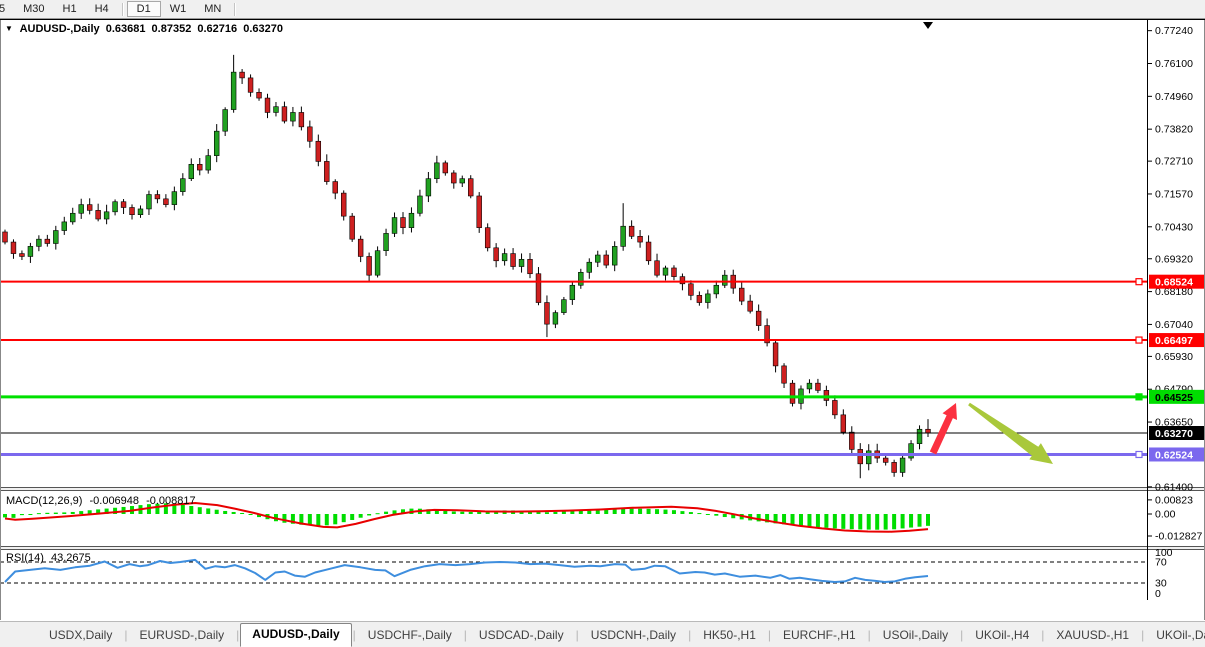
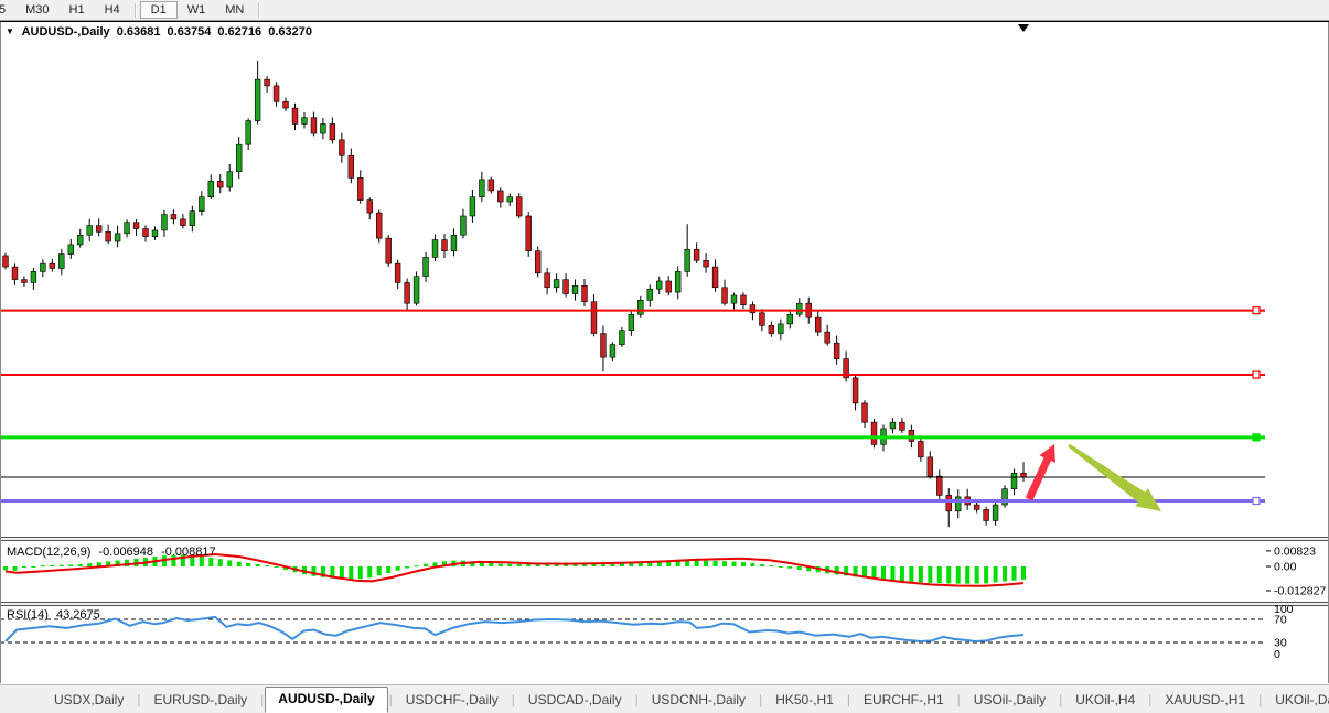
  5
  M30
  H1
  H4
  D1
  W1
  MN
  0.00823
  0.00
  -0.012827
  100
  70
  30
  0
- 0.77240
- 0.76100
- 0.74960
- 0.73820
- 0.72710
- 0.71570
- 0.70430
- 0.69320
- 0.68180
- 0.67040
- 0.65930
- 0.64790
- 0.63650
- 0.61400
- 0.68524
- 0.66497
- 0.64525
- 0.63270
- 0.62524
- ▼ AUDUSD-,Daily 0.63681 0.87352 0.62716 0.63270
+ ▼ AUDUSD-,Daily 0.63681 0.63754 0.62716 0.63270
  MACD(12,26,9) -0.006948 -0.008817
  RSI(14) 43.2675
  USDX,Daily
  |
  EURUSD-,Daily
  |
  AUDUSD-,Daily
  |
  USDCHF-,Daily
  |
  USDCAD-,Daily
  |
  USDCNH-,Daily
  |
  HK50-,H1
  |
  EURCHF-,H1
  |
  USOil-,Daily
  |
  UKOil-,H4
  |
  XAUUSD-,H1
  |
